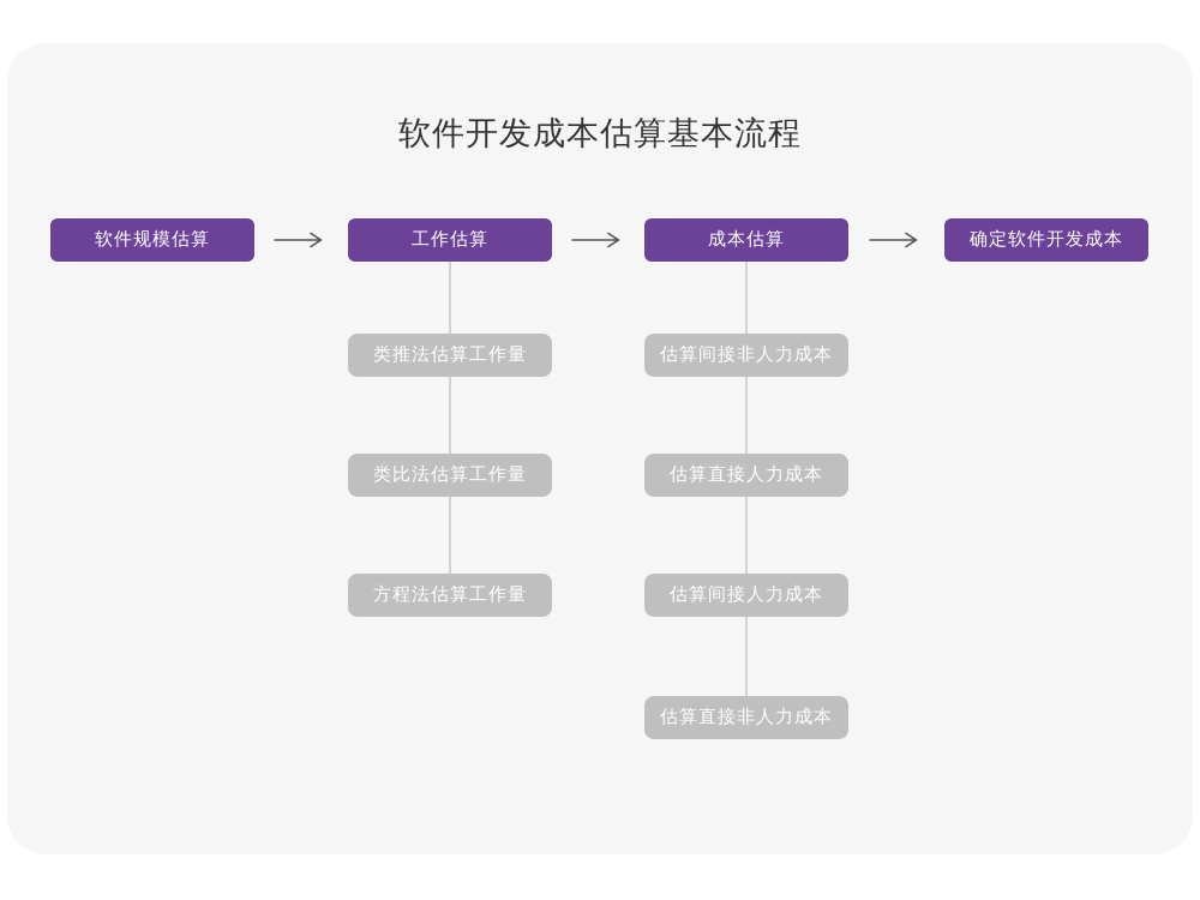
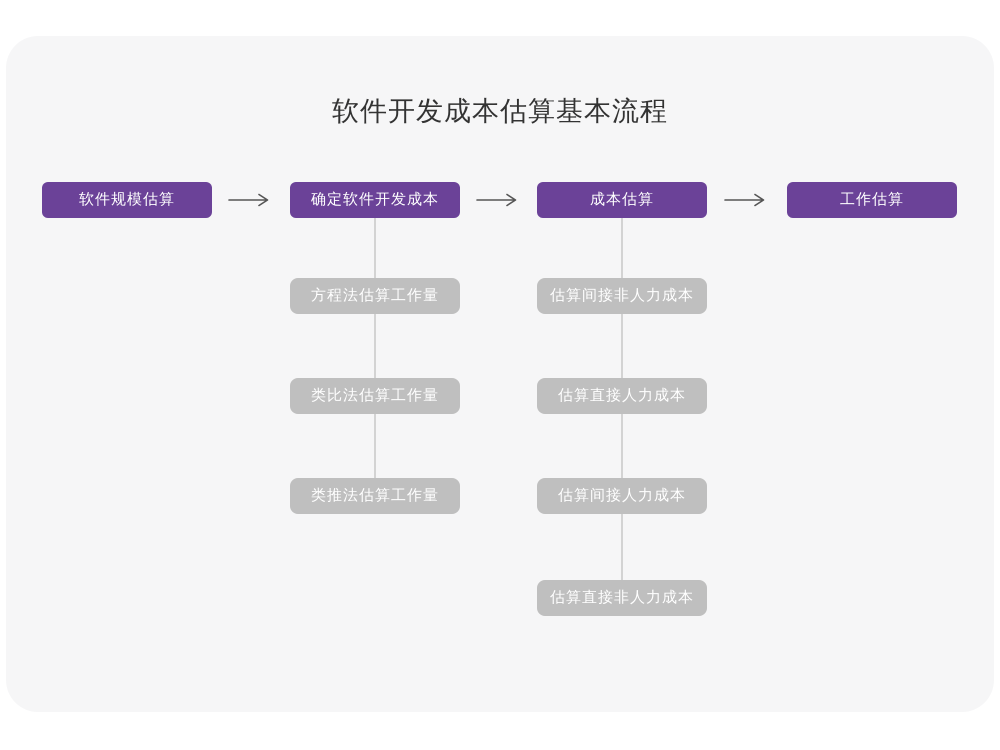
  软件开发成本估算基本流程
  软件规模估算
- 工作估算
+ 确定软件开发成本
  成本估算
- 确定软件开发成本
+ 工作估算
- 类推法估算工作量
+ 方程法估算工作量
  类比法估算工作量
- 方程法估算工作量
+ 类推法估算工作量
  估算间接非人力成本
  估算直接人力成本
  估算间接人力成本
  估算直接非人力成本
